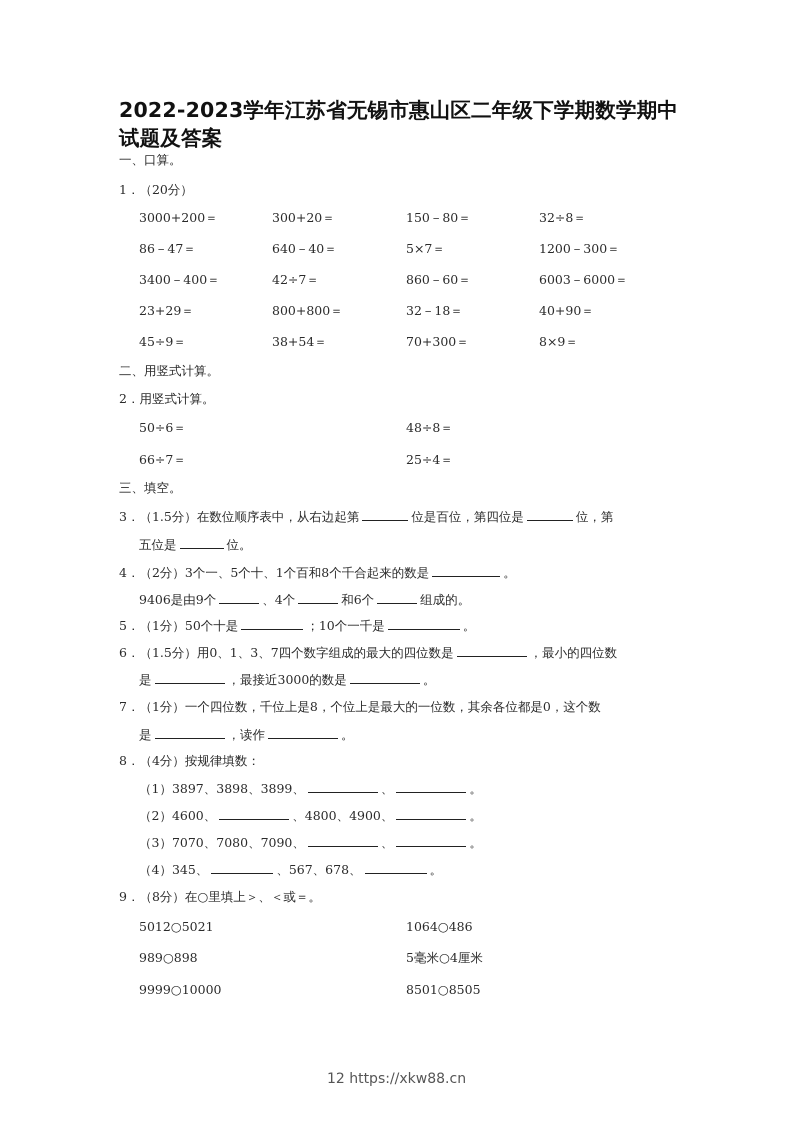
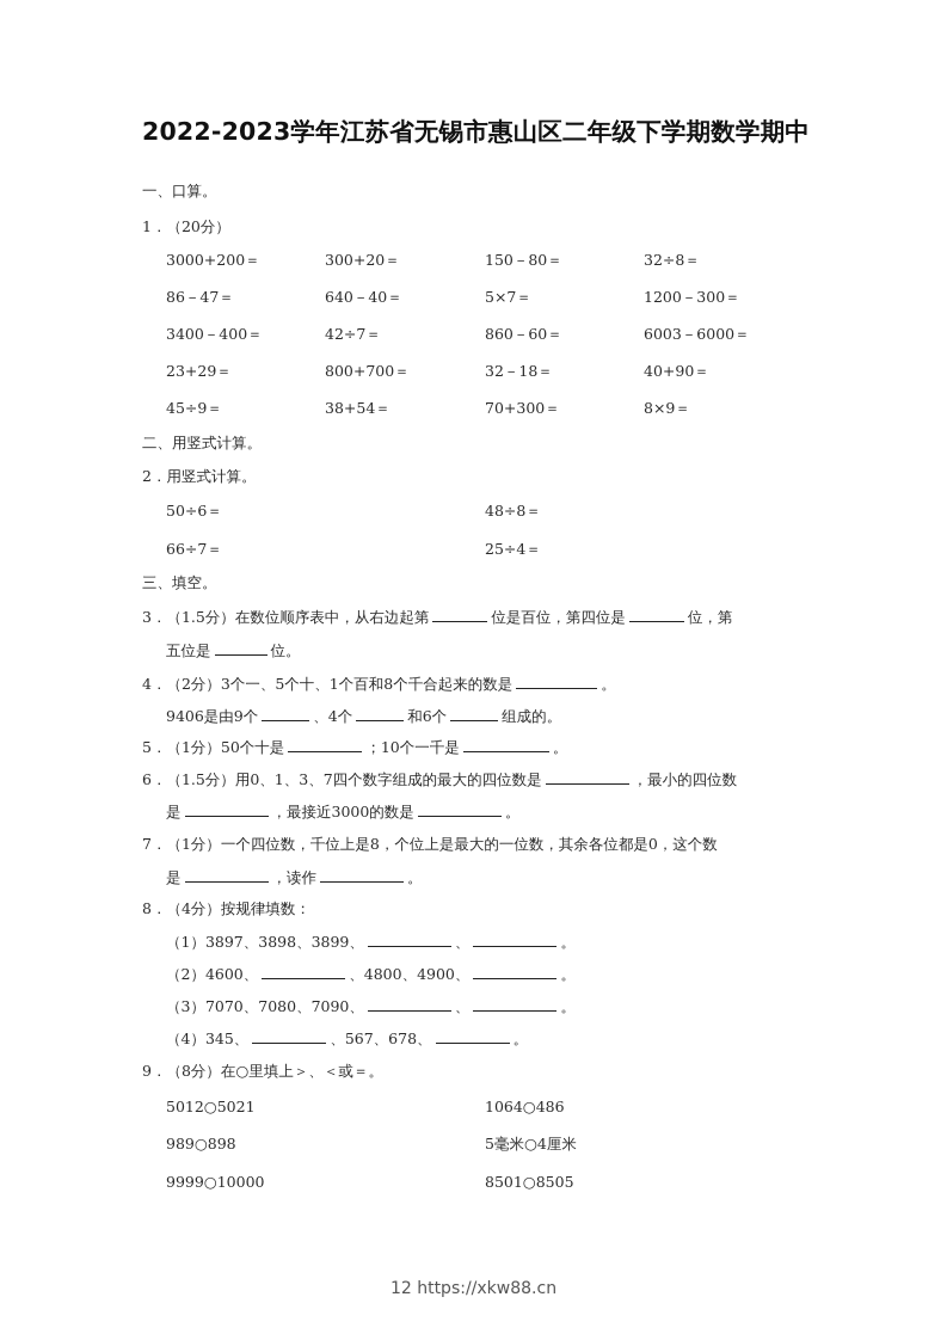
  2022-2023学年江苏省无锡市惠山区二年级下学期数学期中
- 试题及答案
  一、口算。
  1．（20分）
  3000+200＝
  300+20＝
  150－80＝
  32÷8＝
  86－47＝
  640－40＝
  5×7＝
  1200－300＝
  3400－400＝
  42÷7＝
  860－60＝
  6003－6000＝
  23+29＝
- 800+800＝
+ 800+700＝
  32－18＝
  40+90＝
  45÷9＝
  38+54＝
  70+300＝
  8×9＝
  二、用竖式计算。
  2．用竖式计算。
  50÷6＝
  48÷8＝
  66÷7＝
  25÷4＝
  三、填空。
  3．（1.5分）在数位顺序表中，从右边起第 位是百位，第四位是 位，第
  五位是 位。
  4．（2分）3个一、5个十、1个百和8个千合起来的数是 。
  9406是由9个 、4个 和6个 组成的。
  5．（1分）50个十是 ；10个一千是 。
  6．（1.5分）用0、1、3、7四个数字组成的最大的四位数是 ，最小的四位数
  是 ，最接近3000的数是 。
  7．（1分）一个四位数，千位上是8，个位上是最大的一位数，其余各位都是0，这个数
  是 ，读作 。
  8．（4分）按规律填数：
  （1）3897、3898、3899、 、 。
  （2）4600、 、4800、4900、 。
  （3）7070、7080、7090、 、 。
  （4）345、 、567、678、 。
  9．（8分）在○里填上＞、＜或＝。
  5012○5021
  1064○486
  989○898
  5毫米○4厘米
  9999○10000
  8501○8505
  12 https://xkw88.cn
